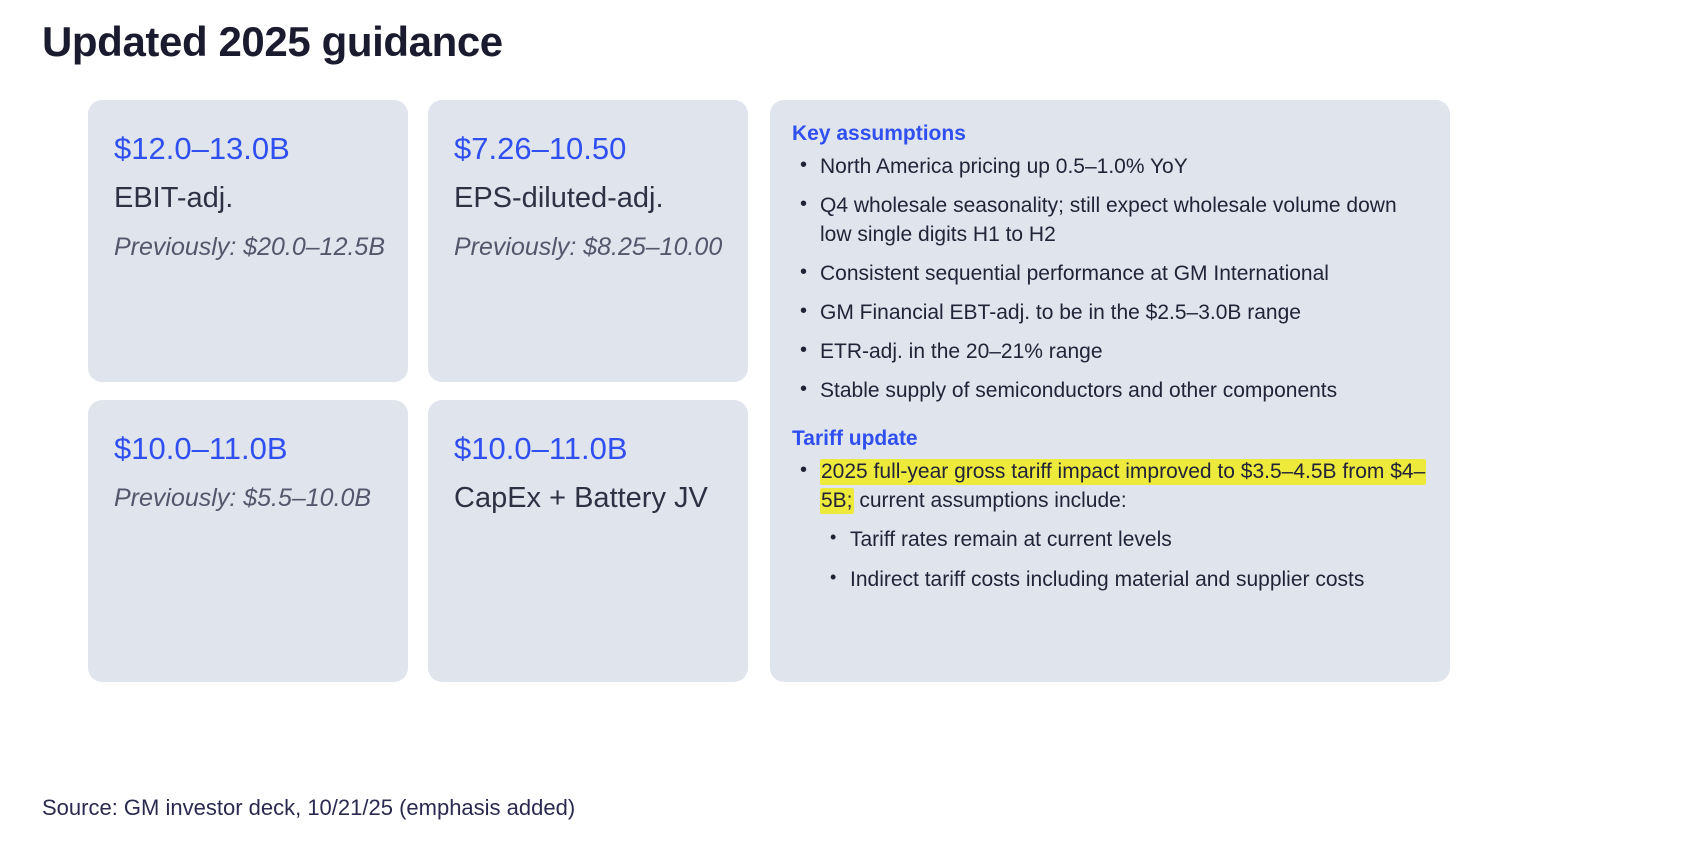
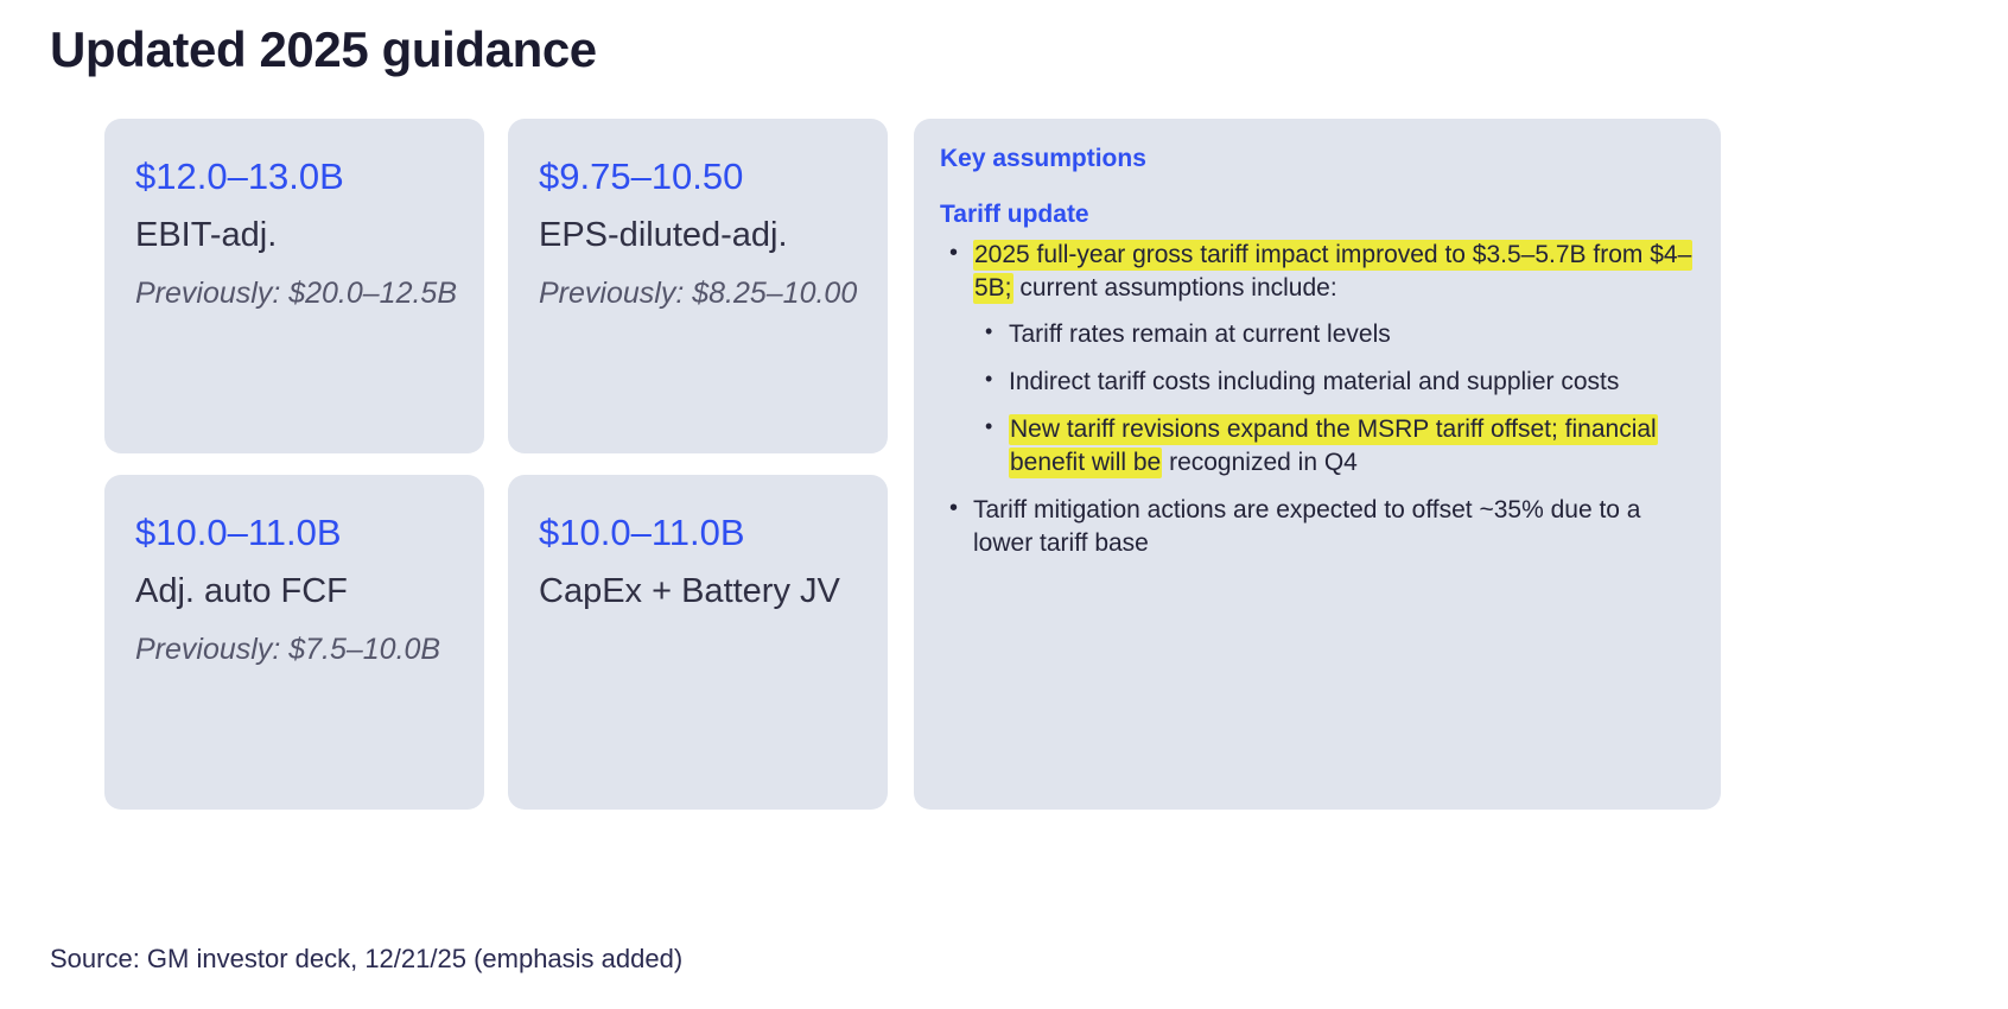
  Updated 2025 guidance
  $12.0–13.0B
  EBIT-adj.
  Previously: $20.0–12.5B
- $7.26–10.50
+ $9.75–10.50
  EPS-diluted-adj.
  Previously: $8.25–10.00
  $10.0–11.0B
+ Adj. auto FCF
- Previously: $5.5–10.0B
+ Previously: $7.5–10.0B
  $10.0–11.0B
  CapEx + Battery JV
  Key assumptions
- North America pricing up 0.5–1.0% YoY
- Q4 wholesale seasonality; still expect wholesale volume down low single digits H1 to H2
- Consistent sequential performance at GM International
- GM Financial EBT-adj. to be in the $2.5–3.0B range
- ETR-adj. in the 20–21% range
- Stable supply of semiconductors and other components
  Tariff update
- 2025 full-year gross tariff impact improved to $3.5–4.5B from $4–5B; current assumptions include:
+ 2025 full-year gross tariff impact improved to $3.5–5.7B from $4–5B; current assumptions include:
  Tariff rates remain at current levels
  Indirect tariff costs including material and supplier costs
+ New tariff revisions expand the MSRP tariff offset; financial benefit will be recognized in Q4
+ Tariff mitigation actions are expected to offset ~35% due to a lower tariff base
- Source: GM investor deck, 10/21/25 (emphasis added)
+ Source: GM investor deck, 12/21/25 (emphasis added)
